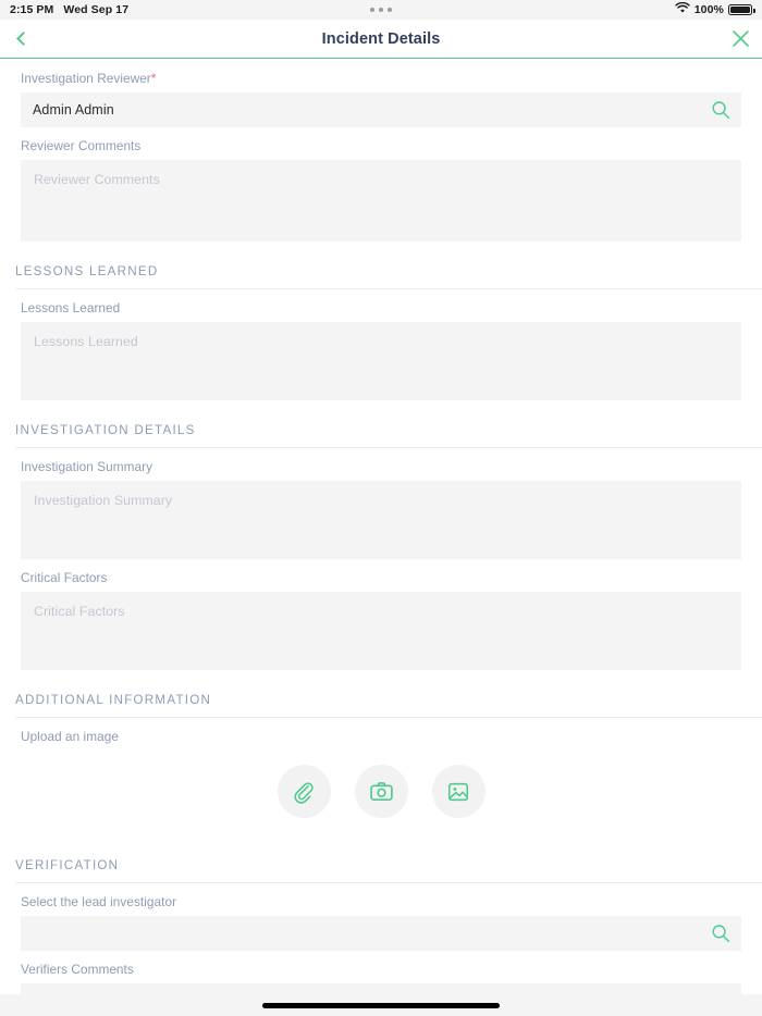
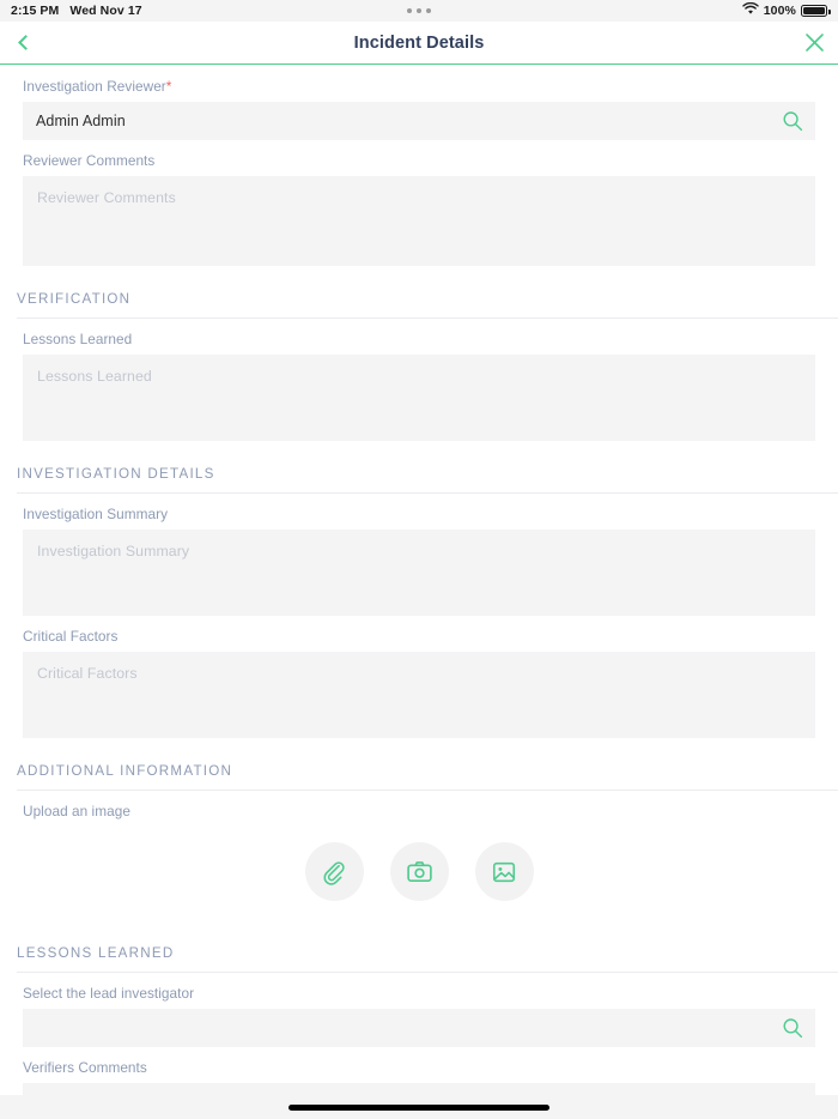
  2:15 PM
- Wed Sep 17
+ Wed Nov 17
  100%
  Incident Details
  Investigation Reviewer*
  Admin Admin
  Reviewer Comments
  Reviewer Comments
- LESSONS LEARNED
+ VERIFICATION
  Lessons Learned
  Lessons Learned
  INVESTIGATION DETAILS
  Investigation Summary
  Investigation Summary
  Critical Factors
  Critical Factors
  ADDITIONAL INFORMATION
  Upload an image
- VERIFICATION
+ LESSONS LEARNED
  Select the lead investigator
  Verifiers Comments
